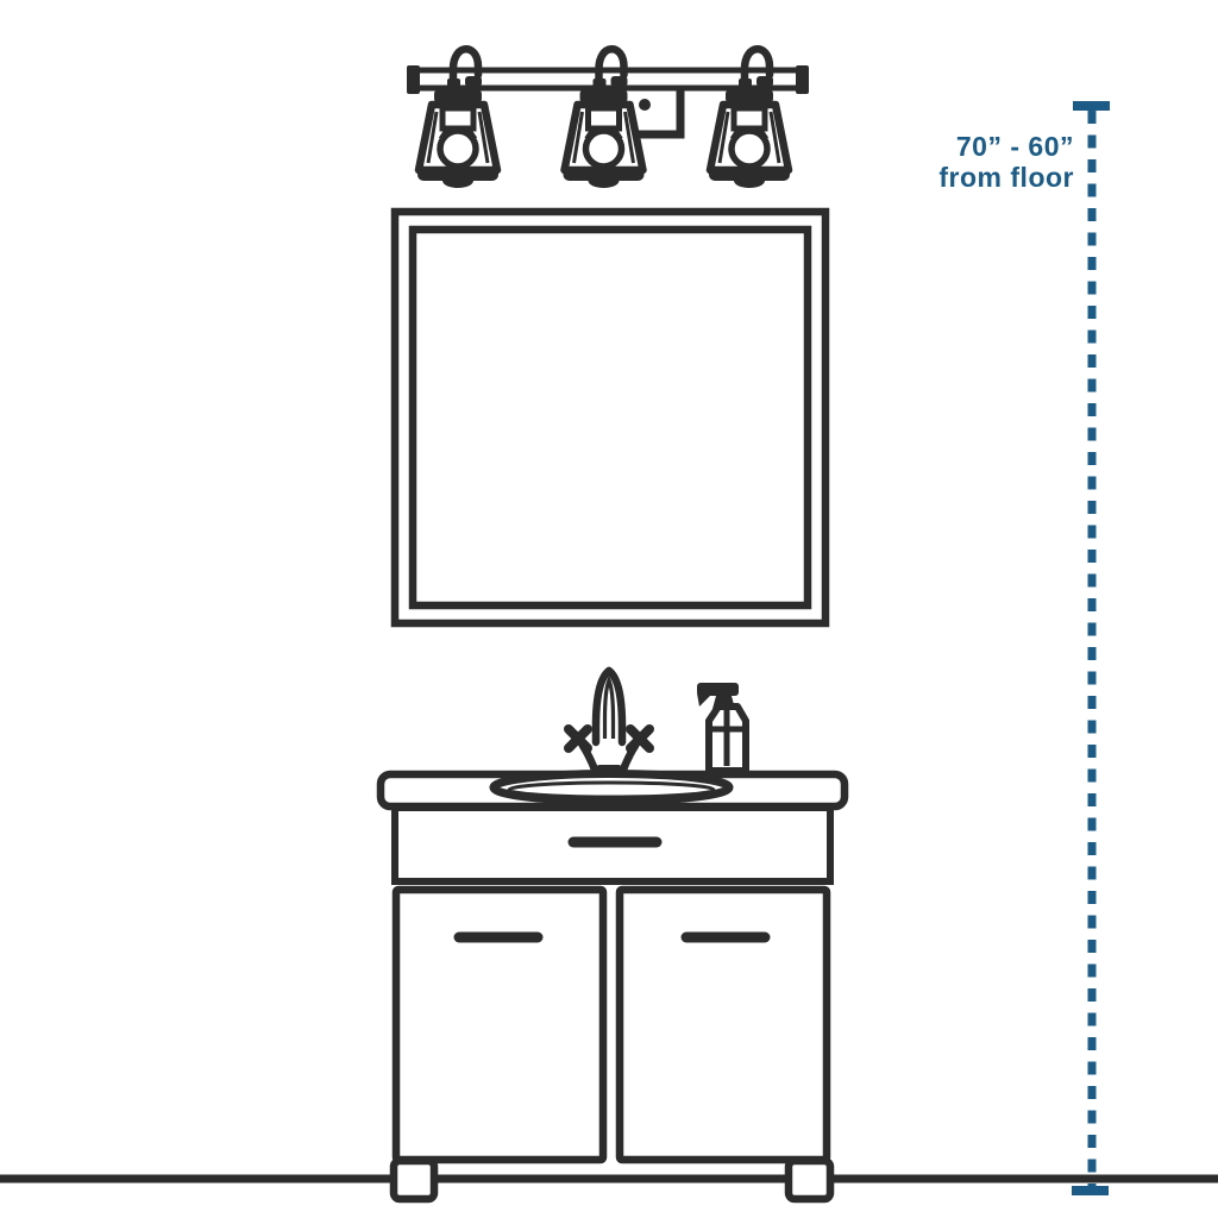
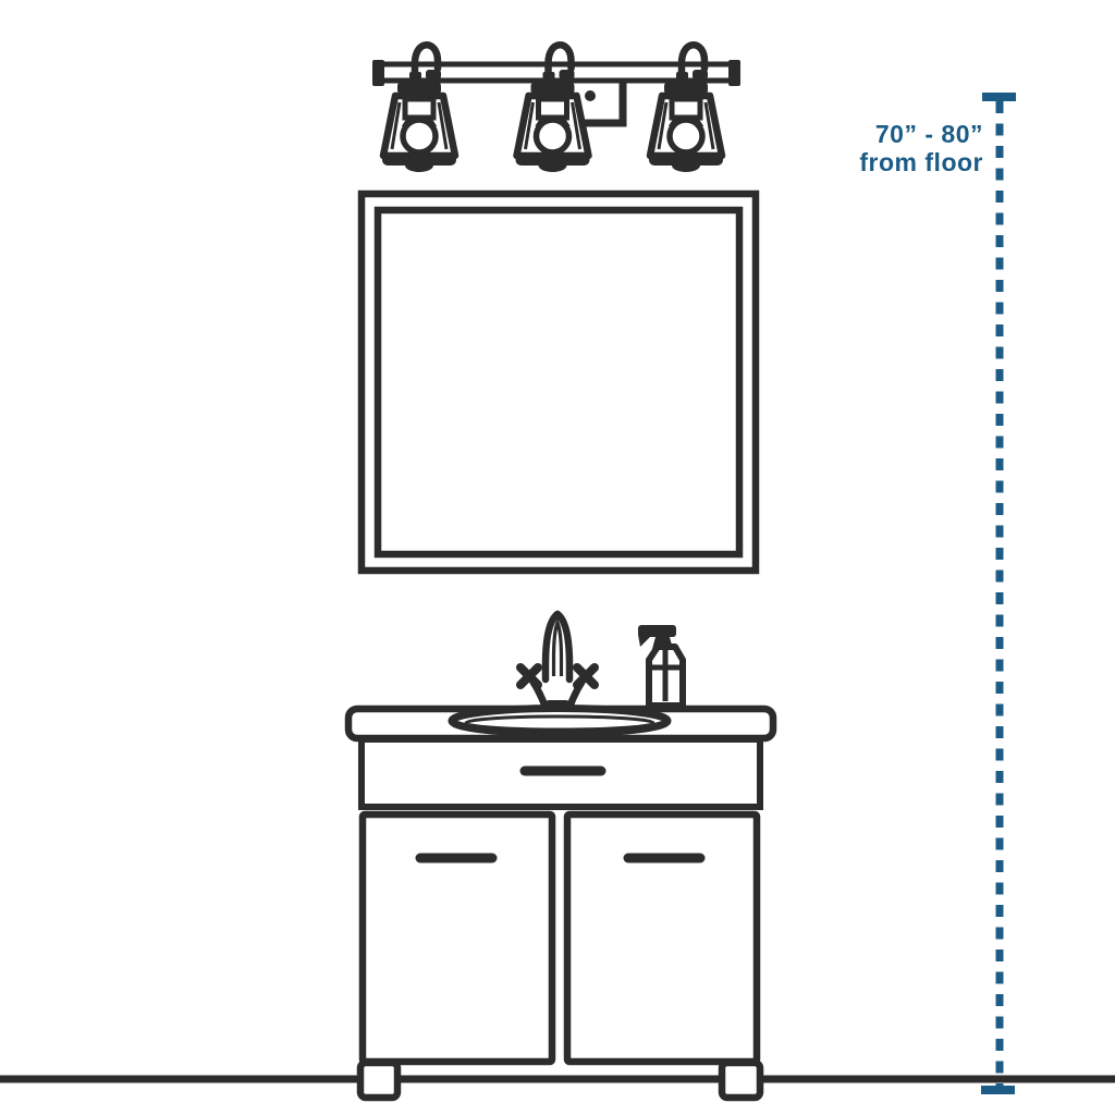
- 70” - 60”
+ 70” - 80”
  from floor
